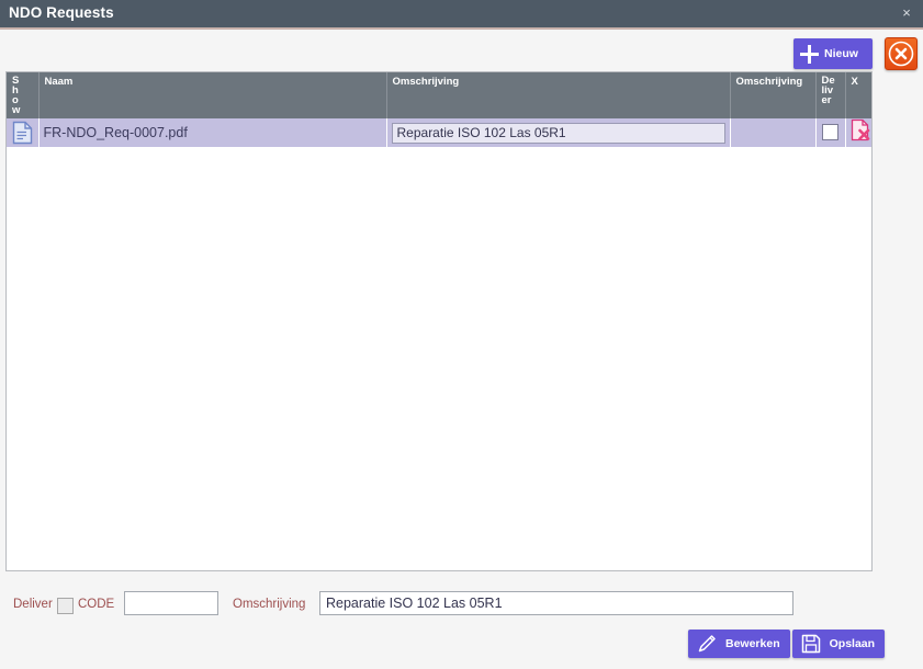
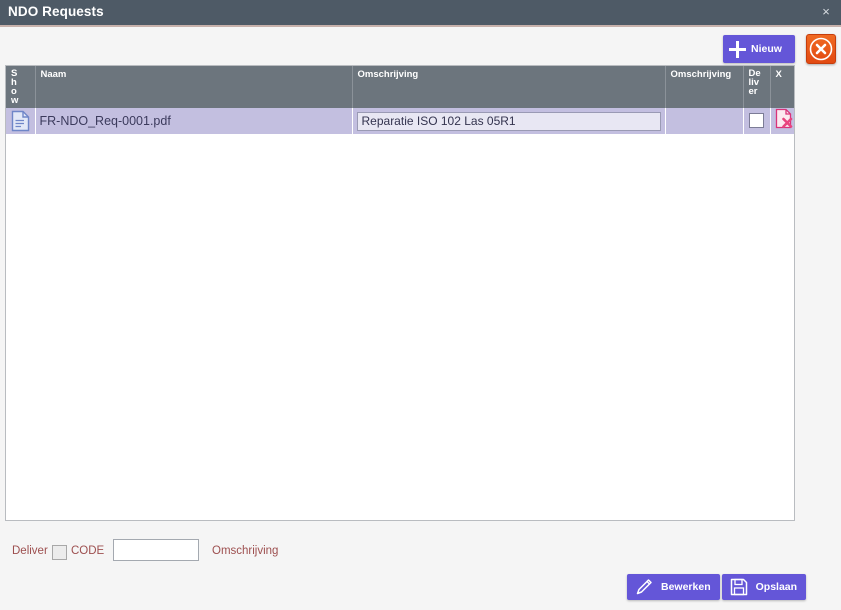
  NDO Requests
  ×
  Nieuw
  Show	Naam	Omschrijving	Omschrijving	Deliver	X
- 	FR-NDO_Req-0007.pdf	Reparatie ISO 102 Las 05R1
+ 	FR-NDO_Req-0001.pdf	Reparatie ISO 102 Las 05R1
  Deliver
  CODE
  Omschrijving
- Reparatie ISO 102 Las 05R1
  Bewerken
  Opslaan
